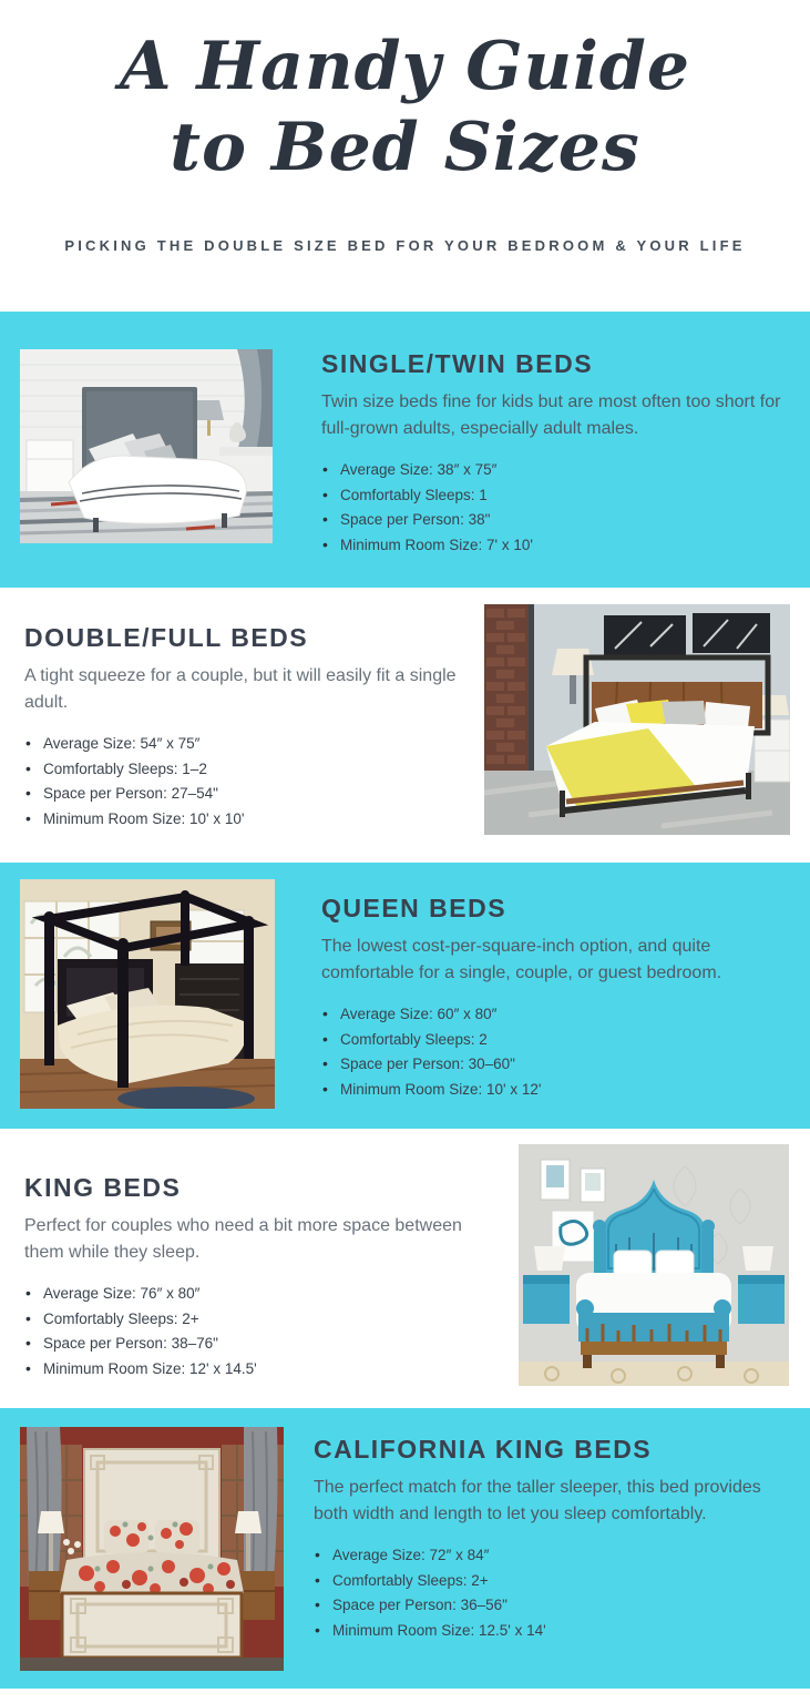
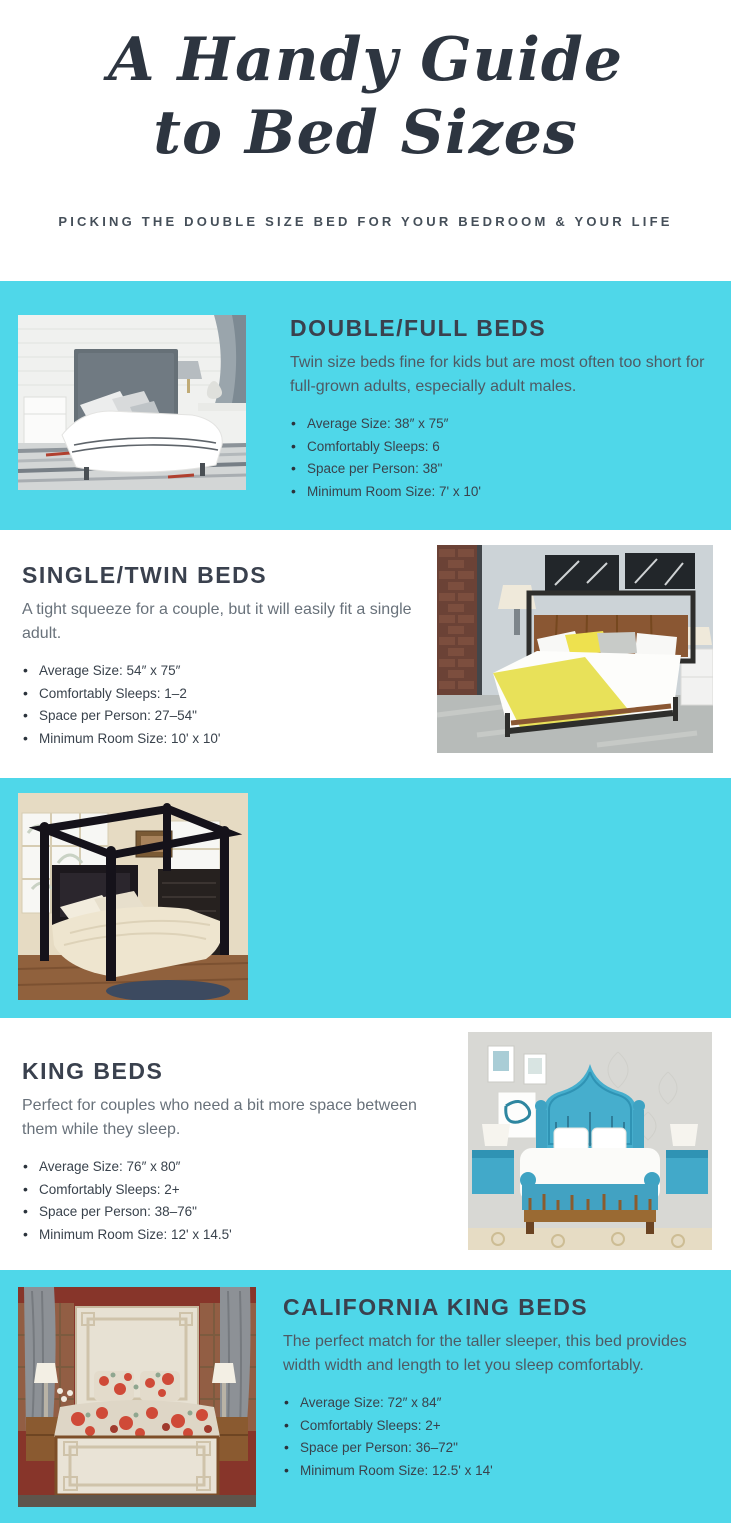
  A Handy Guide
  to Bed Sizes
  PICKING THE DOUBLE SIZE BED FOR YOUR BEDROOM & YOUR LIFE
- SINGLE/TWIN BEDS
+ DOUBLE/FULL BEDS
  Twin size beds fine for kids but are most often too short for full-grown adults, especially adult males.
  Average Size: 38″ x 75″
- Comfortably Sleeps: 1
+ Comfortably Sleeps: 6
  Space per Person: 38"
  Minimum Room Size: 7' x 10'
- DOUBLE/FULL BEDS
+ SINGLE/TWIN BEDS
  A tight squeeze for a couple, but it will easily fit a single adult.
  Average Size: 54″ x 75″
  Comfortably Sleeps: 1–2
  Space per Person: 27–54"
  Minimum Room Size: 10' x 10'
- QUEEN BEDS
- The lowest cost-per-square-inch option, and quite comfortable for a single, couple, or guest bedroom.
- Average Size: 60″ x 80″
- Comfortably Sleeps: 2
- Space per Person: 30–60"
- Minimum Room Size: 10' x 12'
  KING BEDS
  Perfect for couples who need a bit more space between them while they sleep.
  Average Size: 76″ x 80″
  Comfortably Sleeps: 2+
  Space per Person: 38–76"
  Minimum Room Size: 12' x 14.5'
  CALIFORNIA KING BEDS
- The perfect match for the taller sleeper, this bed provides both width and length to let you sleep comfortably.
+ The perfect match for the taller sleeper, this bed provides width width and length to let you sleep comfortably.
  Average Size: 72″ x 84″
  Comfortably Sleeps: 2+
- Space per Person: 36–56"
+ Space per Person: 36–72"
  Minimum Room Size: 12.5' x 14'
